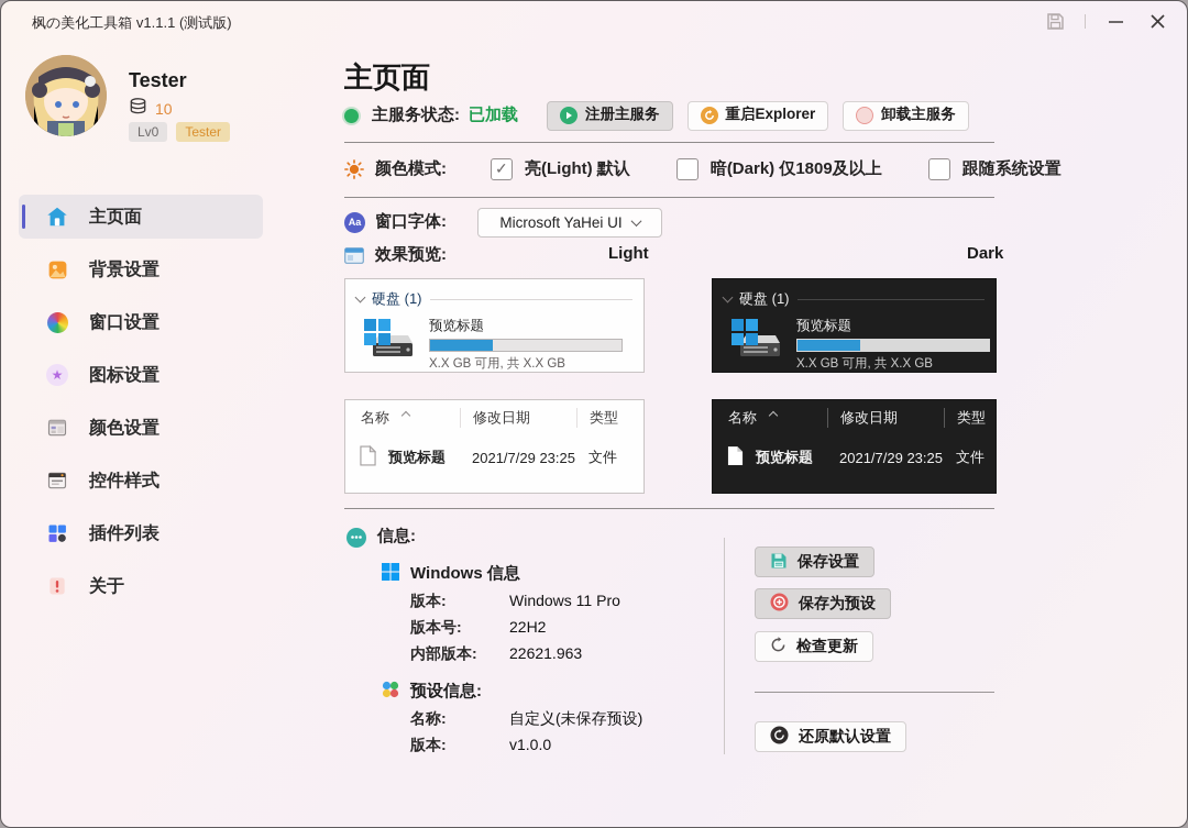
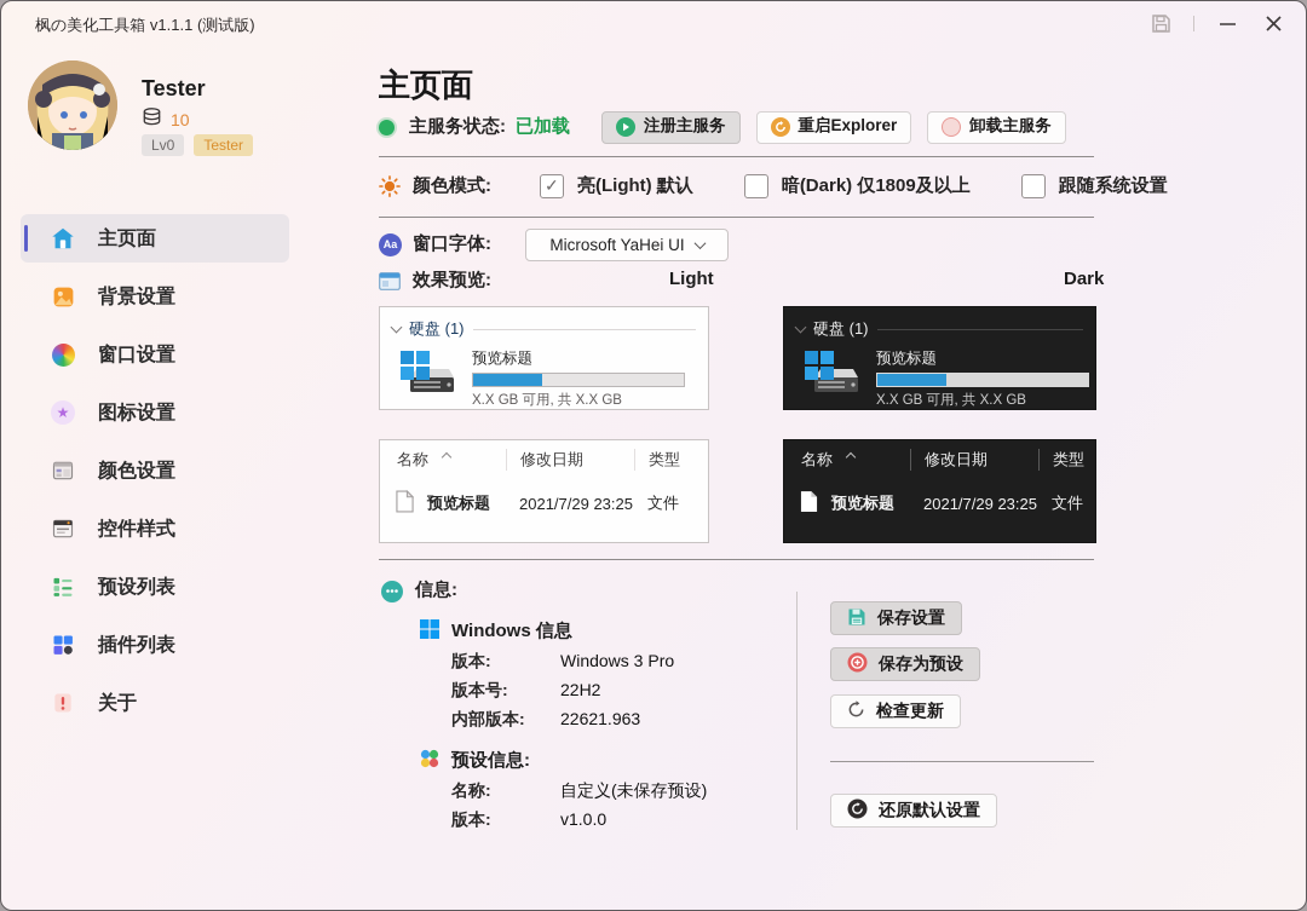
  枫の美化工具箱 v1.1.1 (测试版)
  Tester
  10
  Lv0
  Tester
  主页面
  背景设置
  窗口设置
  ★
  图标设置
  颜色设置
  控件样式
+ 预设列表
  插件列表
  关于
  主页面
  主服务状态:
  已加载
  注册主服务
  重启Explorer
  卸载主服务
  颜色模式:
  亮(Light) 默认
  暗(Dark) 仅1809及以上
  跟随系统设置
  Aa
  窗口字体:
  Microsoft YaHei UI
  效果预览:
  Light
  Dark
  硬盘 (1)
  预览标题
  X.X GB 可用, 共 X.X GB
  硬盘 (1)
  预览标题
  X.X GB 可用, 共 X.X GB
  名称
  修改日期
  类型
  预览标题
  2021/7/29 23:25
  文件
  名称
  修改日期
  类型
  预览标题
  2021/7/29 23:25
  文件
  信息:
  Windows 信息
  版本:
- Windows 11 Pro
+ Windows 3 Pro
  版本号:
  22H2
  内部版本:
  22621.963
  预设信息:
  名称:
  自定义(未保存预设)
  版本:
  v1.0.0
  保存设置
  保存为预设
  检查更新
  还原默认设置
